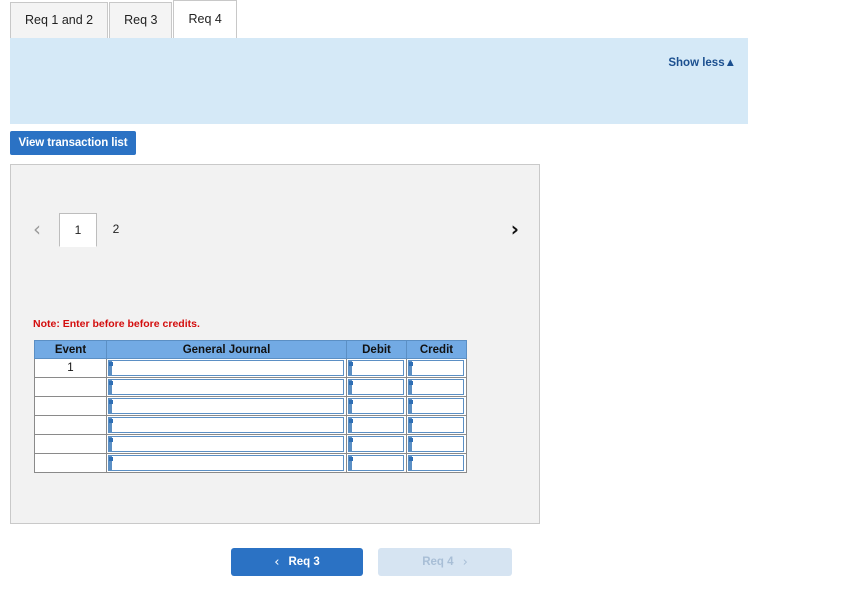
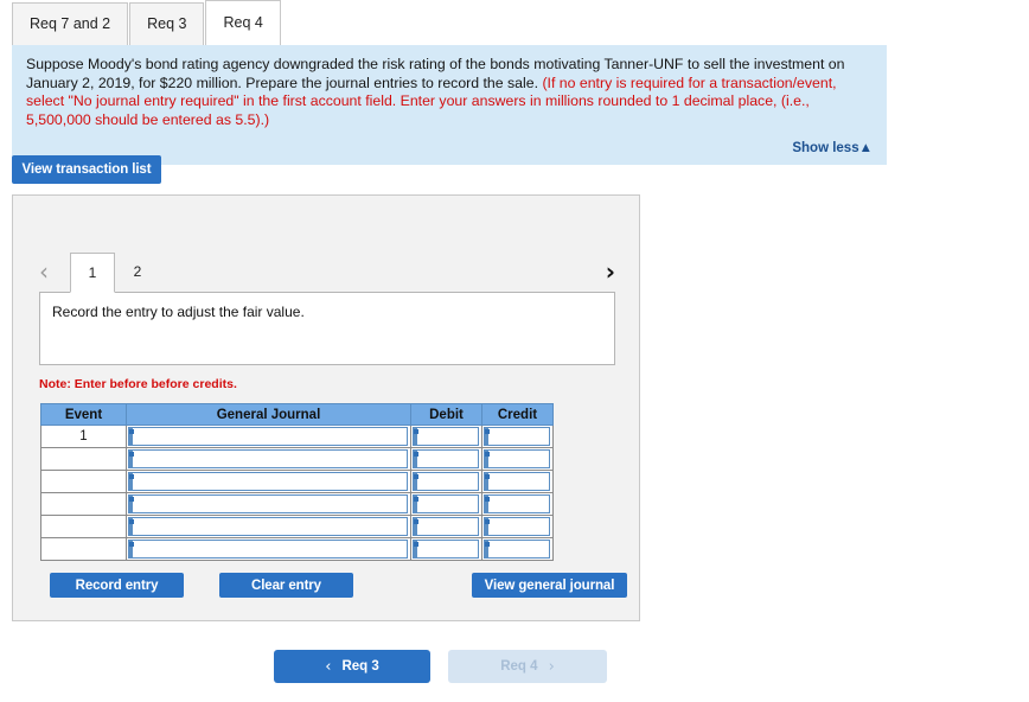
- Req 1 and 2
+ Req 7 and 2
  Req 3
  Req 4
+ Suppose Moody's bond rating agency downgraded the risk rating of the bonds motivating Tanner-UNF to sell the investment on January 2, 2019, for $220 million. Prepare the journal entries to record the sale. (If no entry is required for a transaction/event, select "No journal entry required" in the first account field. Enter your answers in millions rounded to 1 decimal place, (i.e., 5,500,000 should be entered as 5.5).)
  Show less▲
  View transaction list
  ‹
  1
  2
  ›
+ Record the entry to adjust the fair value.
  Note: Enter before before credits.
  Event	General Journal	Debit	Credit
  1
+ Record entry
+ Clear entry
+ View general journal
  ‹
  Req 3
  Req 4
  ›
